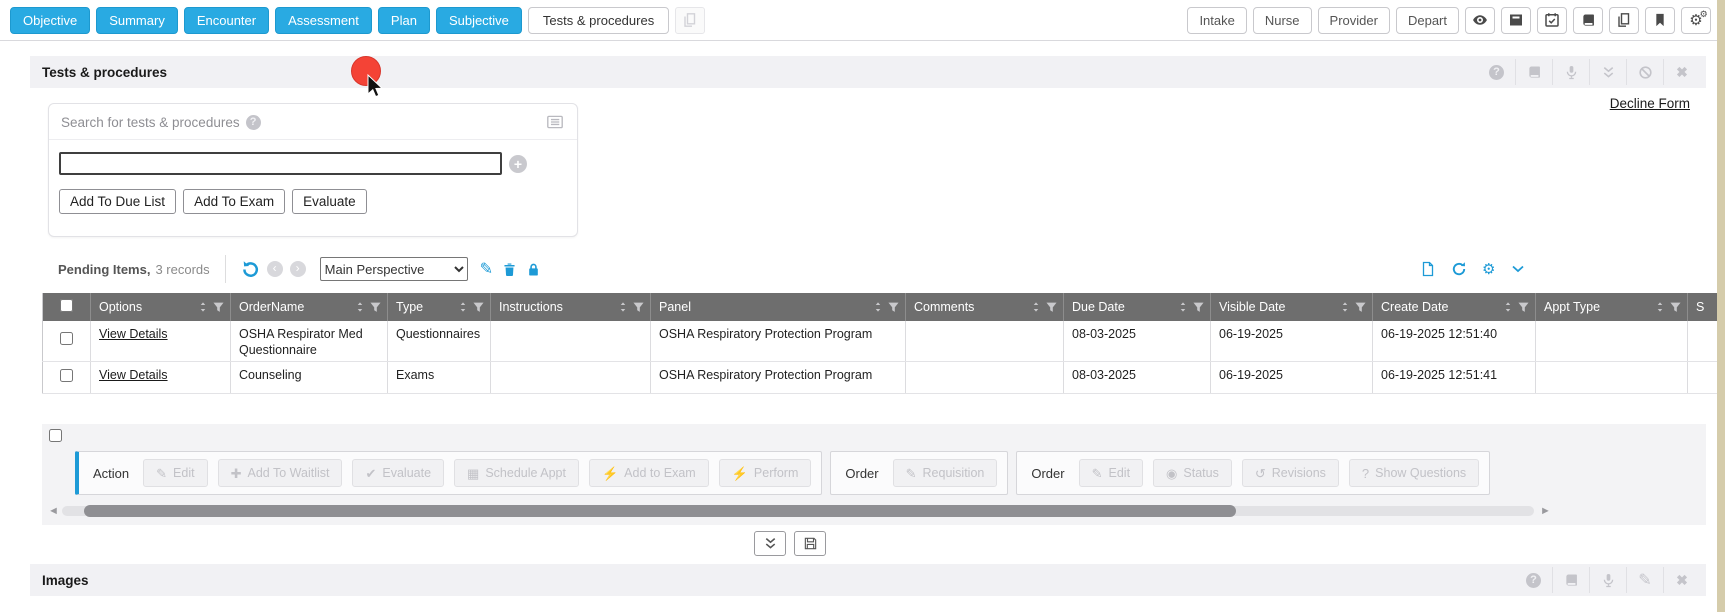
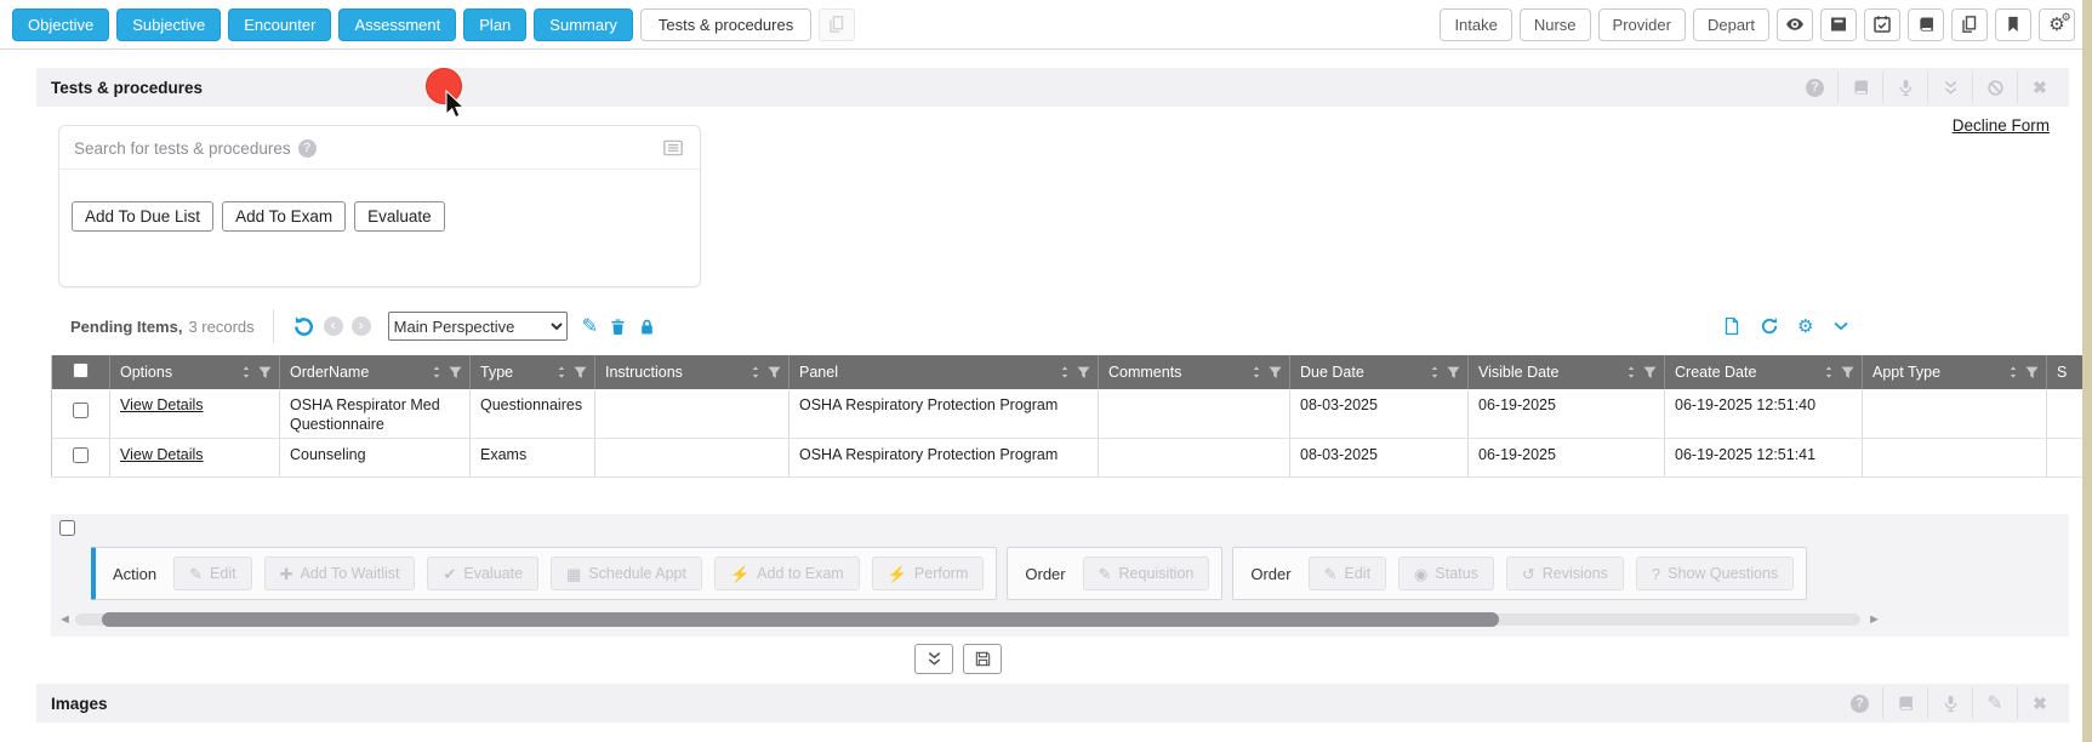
  Objective
- Summary
+ Subjective
  Encounter
  Assessment
  Plan
- Subjective
+ Summary
  Tests & procedures
  Intake
  Nurse
  Provider
  Depart
  ⚙
  ⚙
  Tests & procedures
  ?
  ✖
  Decline Form
  Search for tests & procedures
  ?
- +
  Add To Due List
  Add To Exam
  Evaluate
  Pending Items,
  3 records
  ‹
  ›
  Main Perspective
  ✎
  ⚙
  	Options	OrderName	Type	Instructions	Panel	Comments	Due Date	Visible Date	Create Date	Appt Type	S
  	View Details	OSHA Respirator Med Questionnaire	Questionnaires		OSHA Respiratory Protection Program		08-03-2025	06-19-2025	06-19-2025 12:51:40
  	View Details	Counseling	Exams		OSHA Respiratory Protection Program		08-03-2025	06-19-2025	06-19-2025 12:51:41
  Action
  ✎
  Edit
  ✚
  Add To Waitlist
  ✔
  Evaluate
  ▦
  Schedule Appt
  ⚡
  Add to Exam
  ⚡
  Perform
  Order
  ✎
  Requisition
  Order
  ✎
  Edit
  ◉
  Status
  ↺
  Revisions
  ?
  Show Questions
  ◄
  ►
  Images
  ?
  ✎
  ✖
